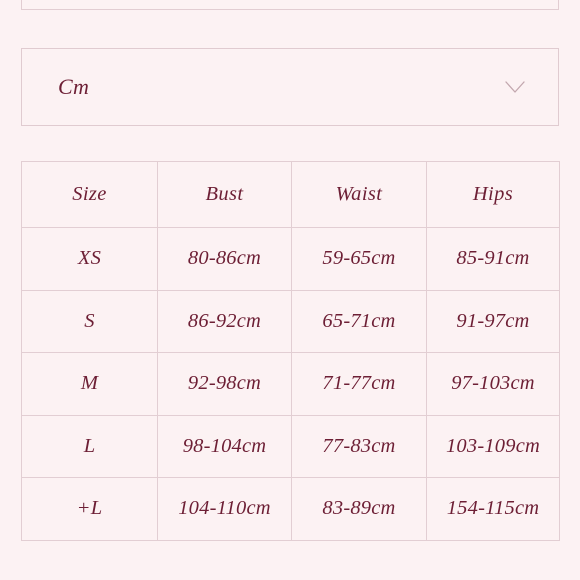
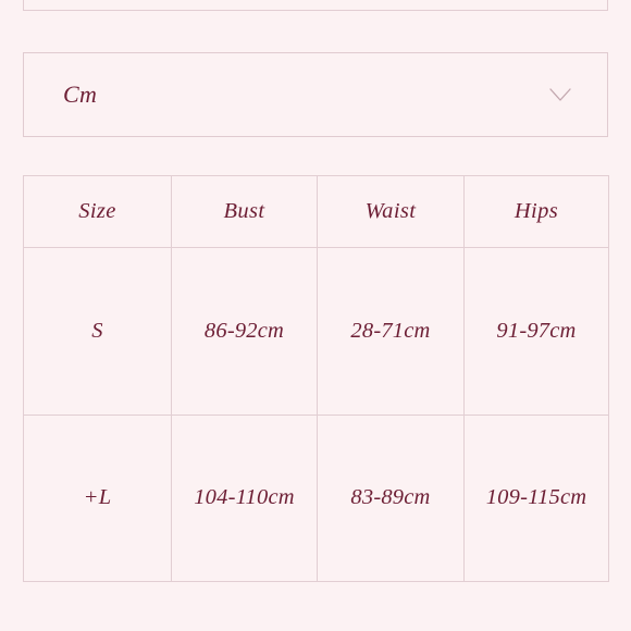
  Cm
  Size	Bust	Waist	Hips
- XS	80-86cm	59-65cm	85-91cm
- S	86-92cm	65-71cm	91-97cm
+ S	86-92cm	28-71cm	91-97cm
- M	92-98cm	71-77cm	97-103cm
- L	98-104cm	77-83cm	103-109cm
- +L	104-110cm	83-89cm	154-115cm
+ +L	104-110cm	83-89cm	109-115cm
